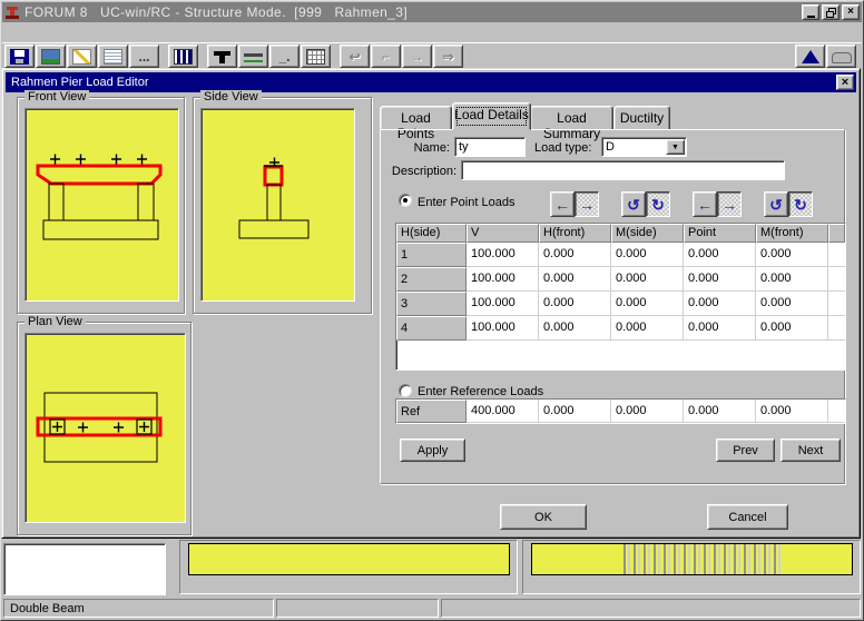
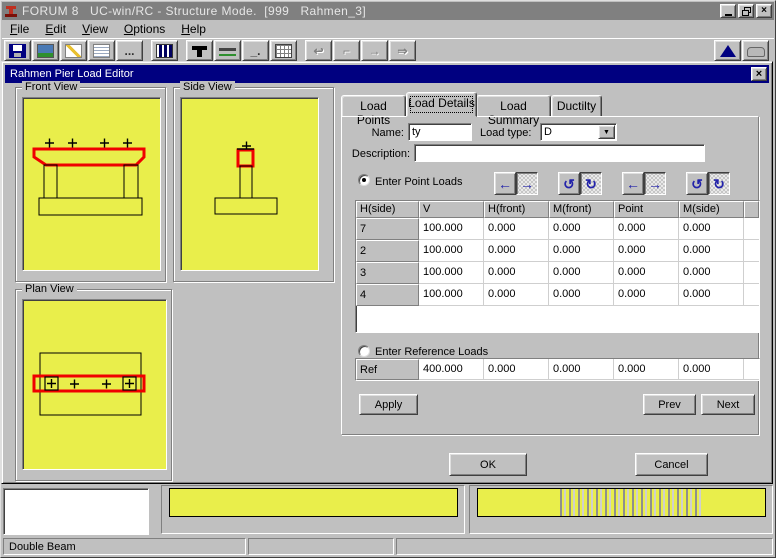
  FORUM 8 UC-win/RC - Structure Mode. [999 Rahmen_3]
  ×
+ File
+ Edit
+ View
+ Options
+ Help
  ...
  _.
  ↩
  ⌐
  →
  ⇒
  Double Beam
  Rahmen Pier Load Editor
  ×
  Front View
  Side View
  Plan View
  Load Points
  Load Details
  Load Summary
  Ductilty
  Name:
  ty
  Load type:
  D
  Description:
  Enter Point Loads
  ←
  →
  ↺
  ↻
  ←
  →
  ↺
  ↻
  H(side)
  V
  H(front)
- M(side)
+ M(front)
  Point
- M(front)
+ M(side)
- 1
+ 7
  100.000
  0.000
  0.000
  0.000
  0.000
  2
  100.000
  0.000
  0.000
  0.000
  0.000
  3
  100.000
  0.000
  0.000
  0.000
  0.000
  4
  100.000
  0.000
  0.000
  0.000
  0.000
  Enter Reference Loads
  Ref
  400.000
  0.000
  0.000
  0.000
  0.000
  Apply
  Prev
  Next
  OK
  Cancel
